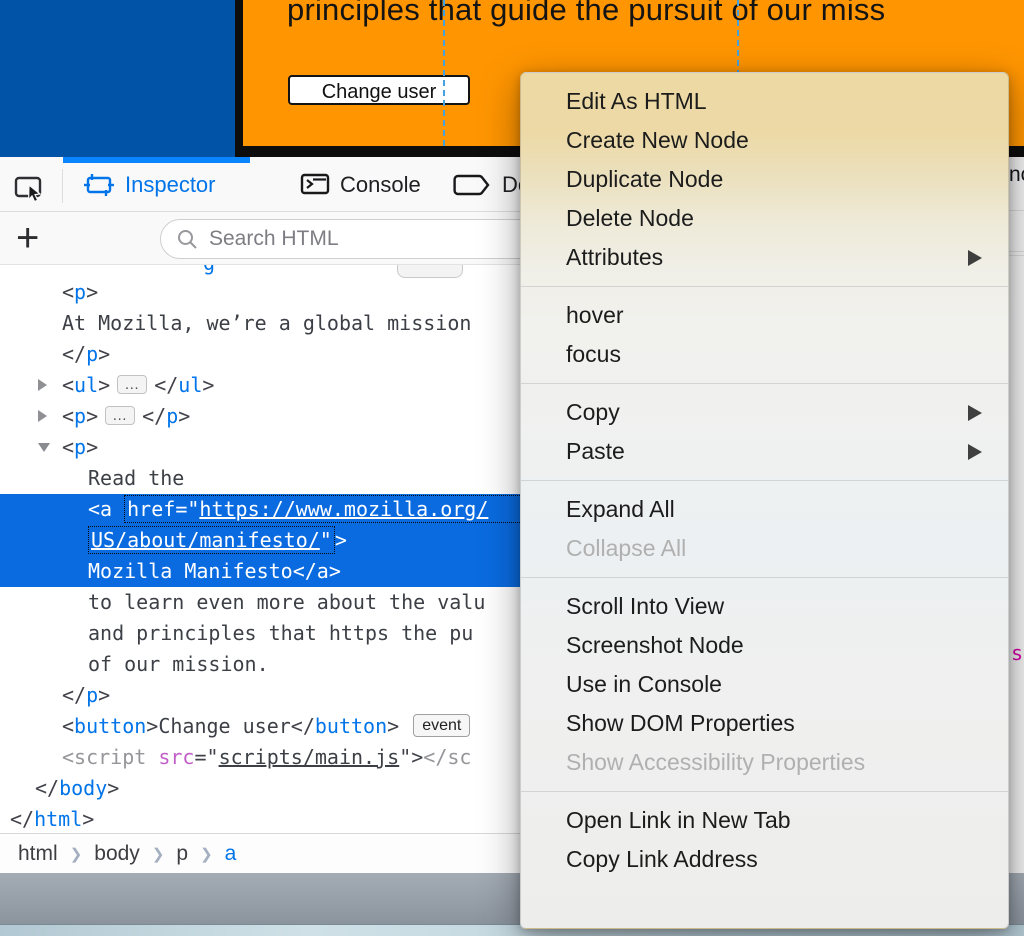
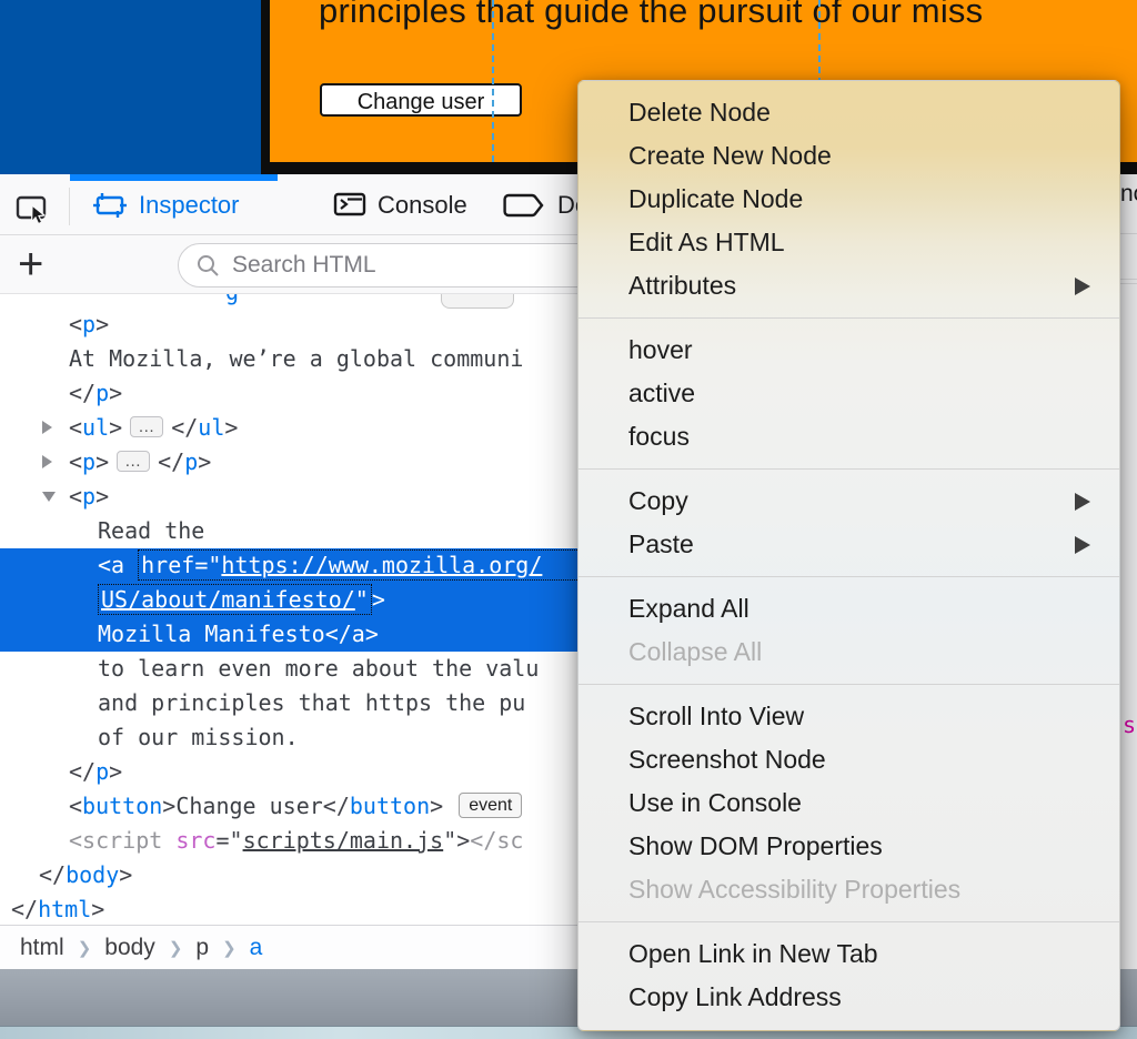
  principles that guide the pursuit of our miss
  Change user
  Inspector
  Console
  +
  Search HTML
  <p>
- At Mozilla, we’re a global mission
+ At Mozilla, we’re a global communi
  </p>
  <ul> … </ul>
  <p> … </p>
  <p>
  Read the
  <a href="https://www.mozilla.org/
  US/about/manifesto/" >
  Mozilla Manifesto</a>
  to learn even more about the valu
  and principles that https the pu
  of our mission.
  </p>
  <button>Change user</button> event
  <script src="scripts/main.js"></sc
  </body>
  </html>
  html
  ❯
  body
  ❯
  p
  ❯
  a
  s
- Edit As HTML
+ Delete Node
  Create New Node
  Duplicate Node
- Delete Node
+ Edit As HTML
  Attributes
  hover
+ active
  focus
  Copy
  Paste
  Expand All
  Collapse All
  Scroll Into View
  Screenshot Node
  Use in Console
  Show DOM Properties
  Show Accessibility Properties
  Open Link in New Tab
  Copy Link Address
